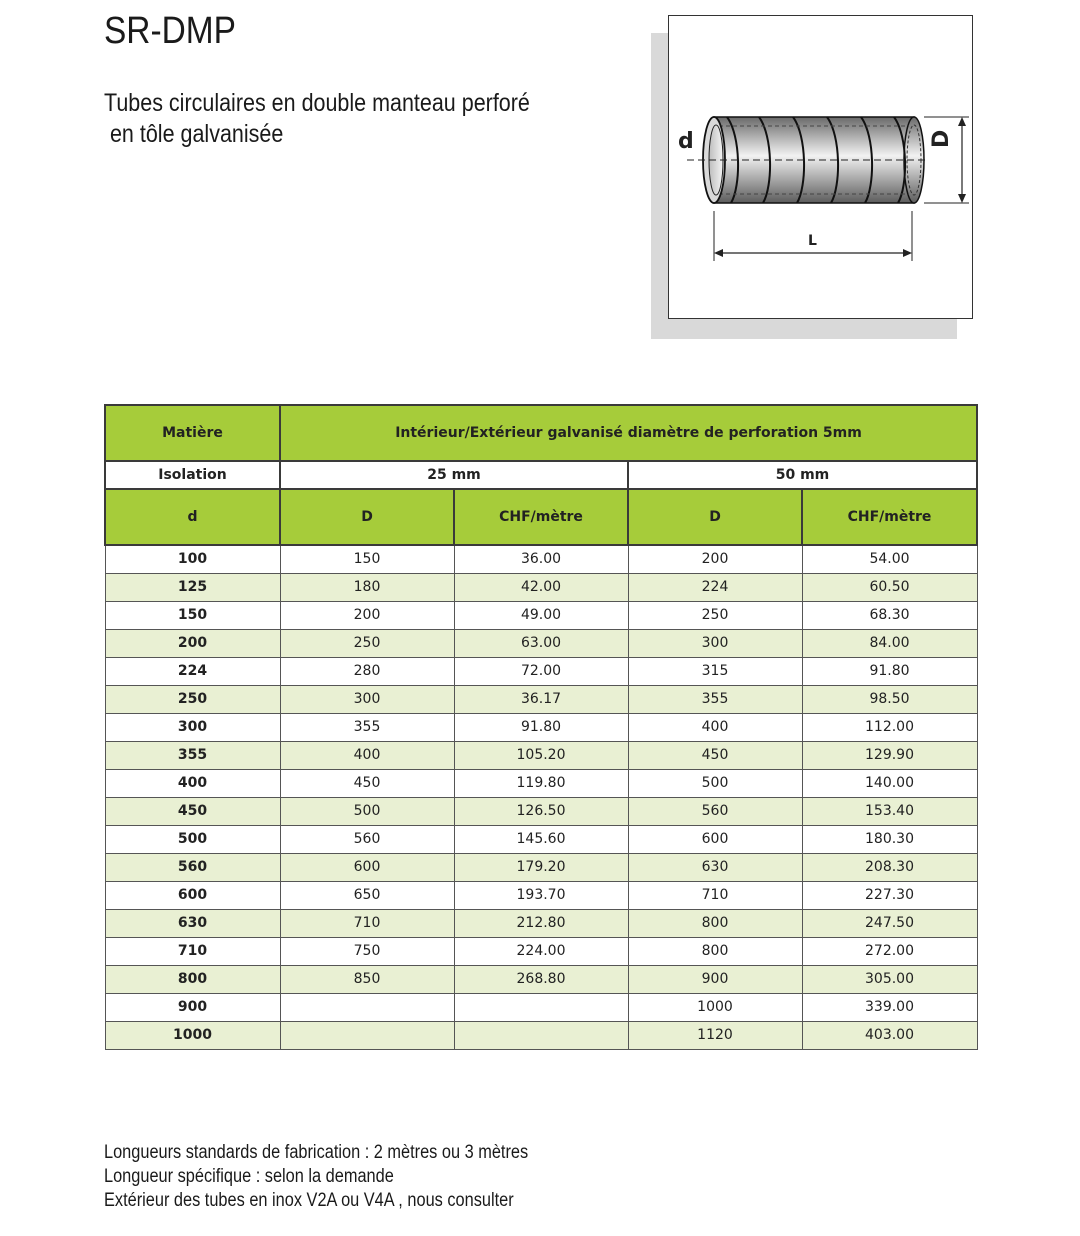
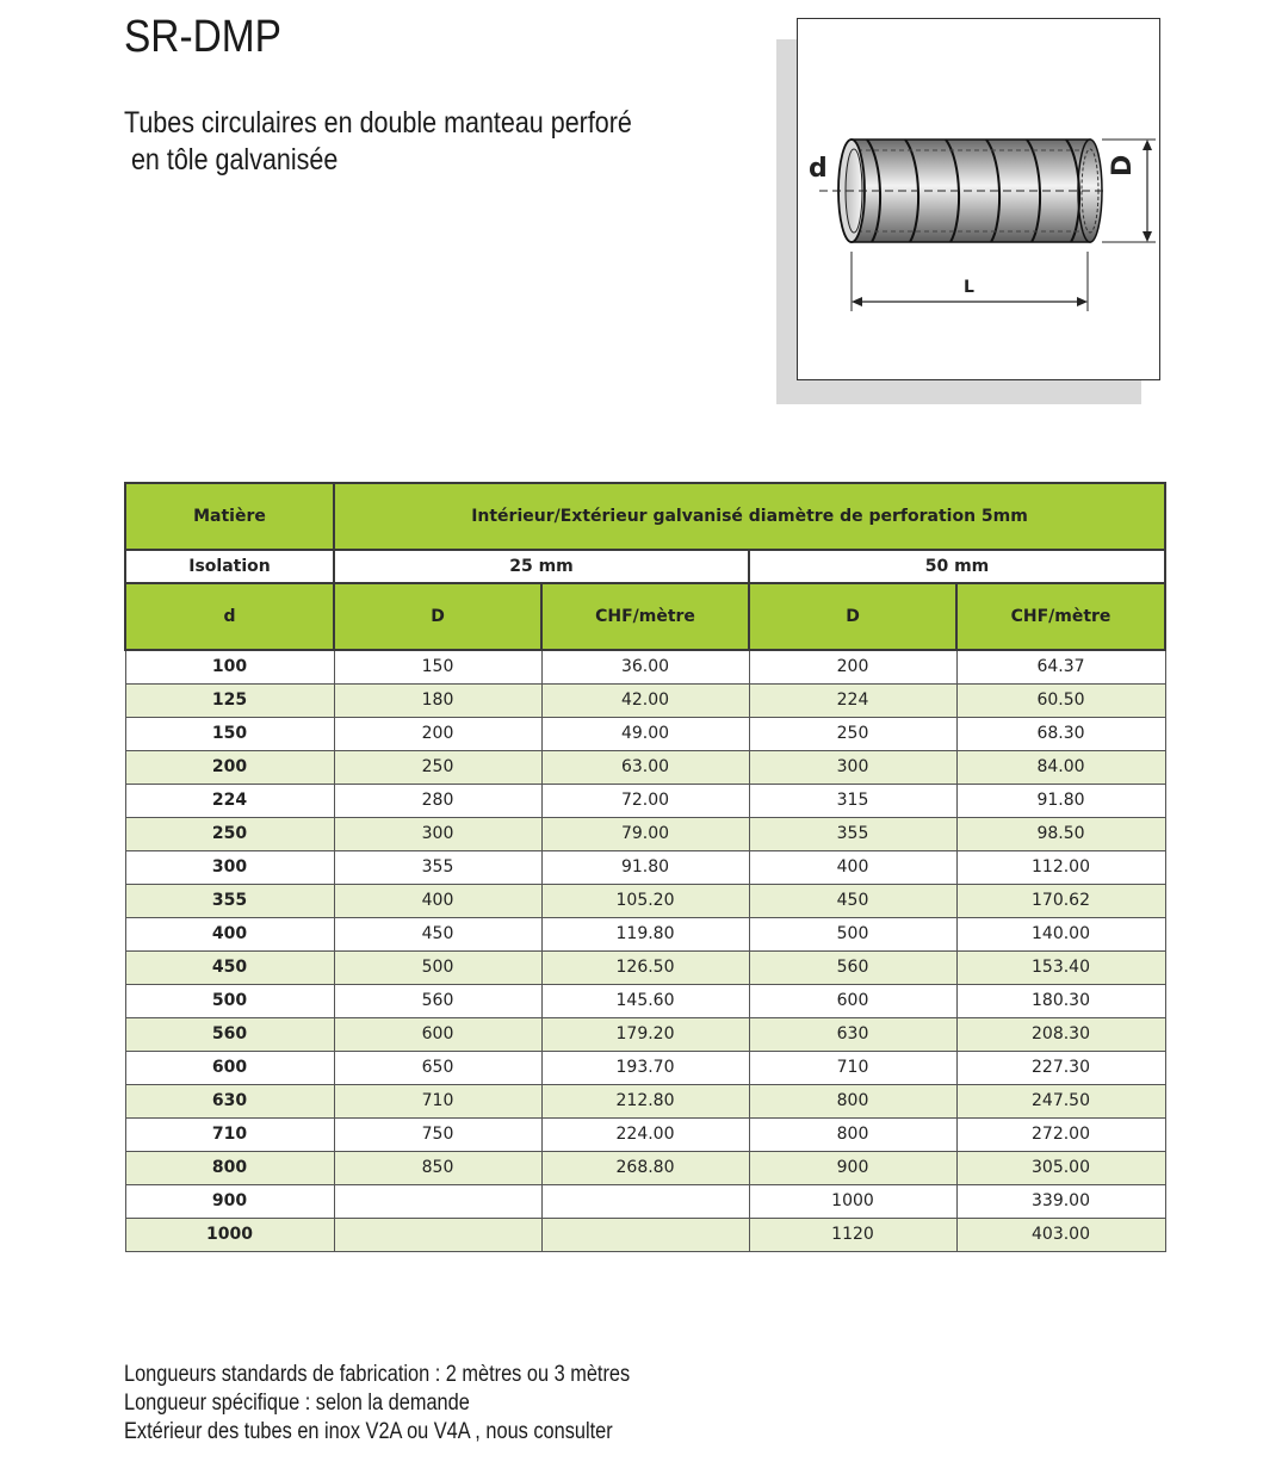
  SR-DMP
  Tubes circulaires en double manteau perforé en tôle galvanisée
  d
  L
  Matière	Intérieur/Extérieur galvanisé diamètre de perforation 5mm
  Isolation	25 mm	50 mm
  d	D	CHF/mètre	D	CHF/mètre
- 100	150	36.00	200	54.00
+ 100	150	36.00	200	64.37
  125	180	42.00	224	60.50
  150	200	49.00	250	68.30
  200	250	63.00	300	84.00
  224	280	72.00	315	91.80
- 250	300	36.17	355	98.50
+ 250	300	79.00	355	98.50
  300	355	91.80	400	112.00
- 355	400	105.20	450	129.90
+ 355	400	105.20	450	170.62
  400	450	119.80	500	140.00
  450	500	126.50	560	153.40
  500	560	145.60	600	180.30
  560	600	179.20	630	208.30
  600	650	193.70	710	227.30
  630	710	212.80	800	247.50
  710	750	224.00	800	272.00
  800	850	268.80	900	305.00
  900			1000	339.00
  1000			1120	403.00
  Longueurs standards de fabrication : 2 mètres ou 3 mètres
  Longueur spécifique : selon la demande
  Extérieur des tubes en inox V2A ou V4A , nous consulter
